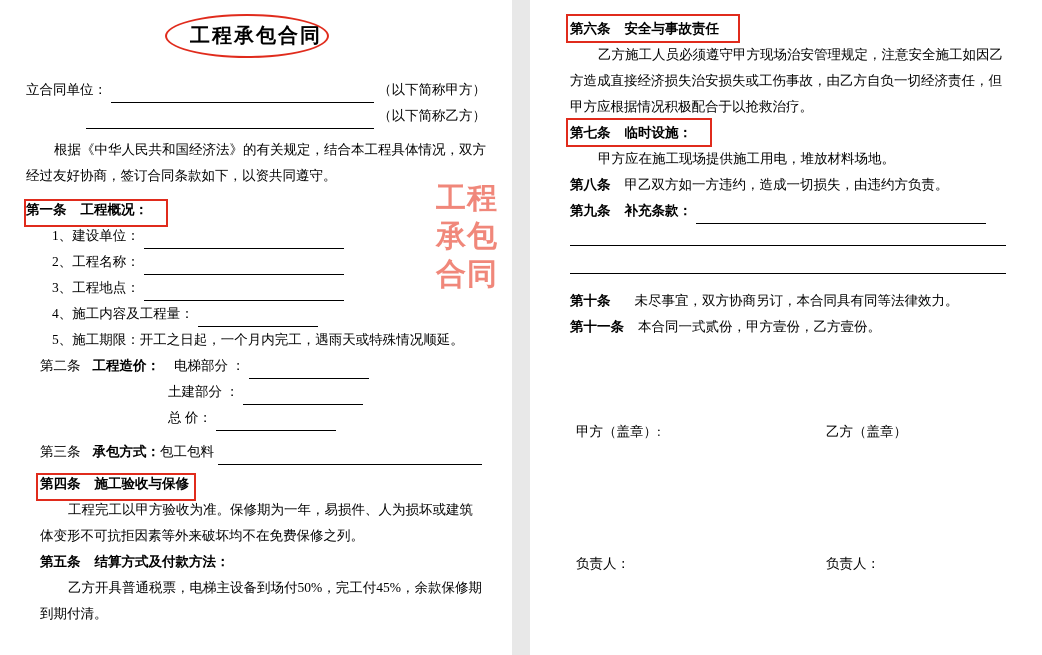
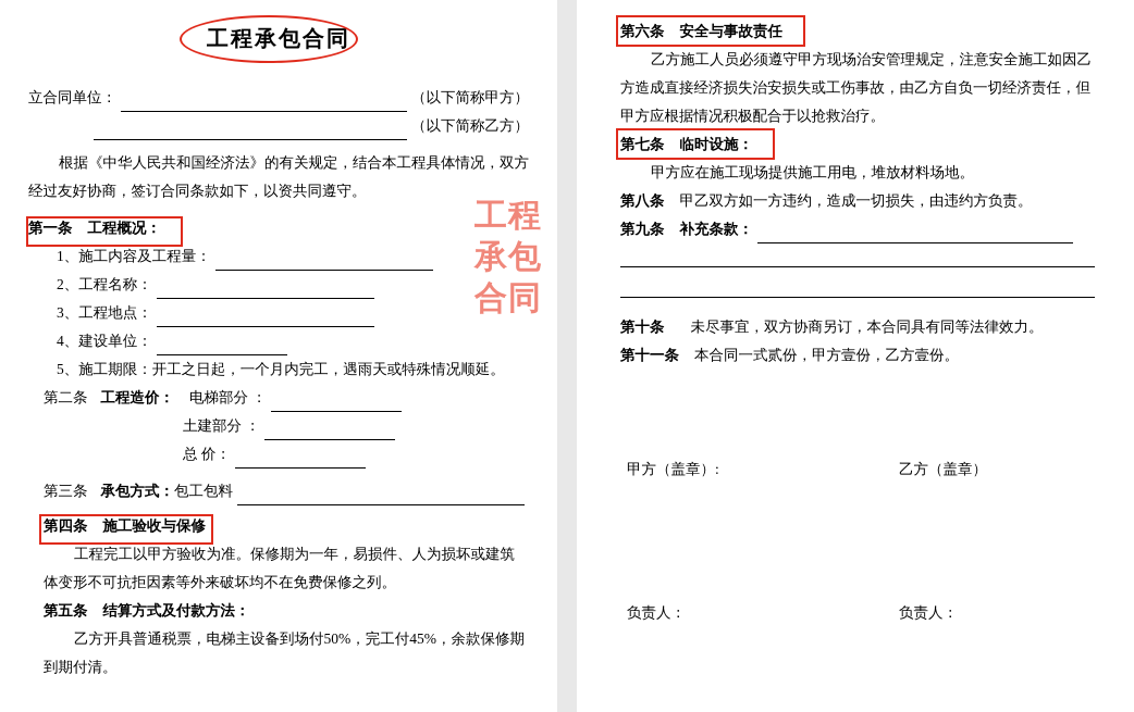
  工程承包合同
  立合同单位：
  （以下简称甲方）
  （以下简称乙方）
  根据《中华人民共和国经济法》的有关规定，结合本工程具体情况，双方经过友好协商，签订合同条款如下，以资共同遵守。
  第一条 工程概况：
  1、
- 建设单位：
+ 施工内容及工程量：
  2、
  工程名称：
  3、
  工程地点：
  4、
- 施工内容及工程量：
+ 建设单位：
  5、
  施工期限：开工之日起，一个月内完工，遇雨天或特殊情况顺延。
  第二条
  工程造价：
  电梯部分 ：
  土建部分 ：
  总 价：
  第三条
  承包方式：
  包工包料
  第四条 施工验收与保修
  工程完工以甲方验收为准。保修期为一年，易损件、人为损坏或建筑体变形不可抗拒因素等外来破坏均不在免费保修之列。
  第五条 结算方式及付款方法：
  乙方开具普通税票，电梯主设备到场付50%，完工付45%，余款保修期到期付清。
  工程
  承包
  合同
  第六条 安全与事故责任
  乙方施工人员必须遵守甲方现场治安管理规定，注意安全施工如因乙方造成直接经济损失治安损失或工伤事故，由乙方自负一切经济责任，但甲方应根据情况积极配合于以抢救治疗。
  第七条 临时设施：
  甲方应在施工现场提供施工用电，堆放材料场地。
  第八条
  甲乙双方如一方违约，造成一切损失，由违约方负责。
  第九条
  补充条款：
  第十条
  未尽事宜，双方协商另订，本合同具有同等法律效力。
  第十一条
  本合同一式贰份，甲方壹份，乙方壹份。
  甲方（盖章）:
  乙方（盖章）
  负责人：
  负责人：
